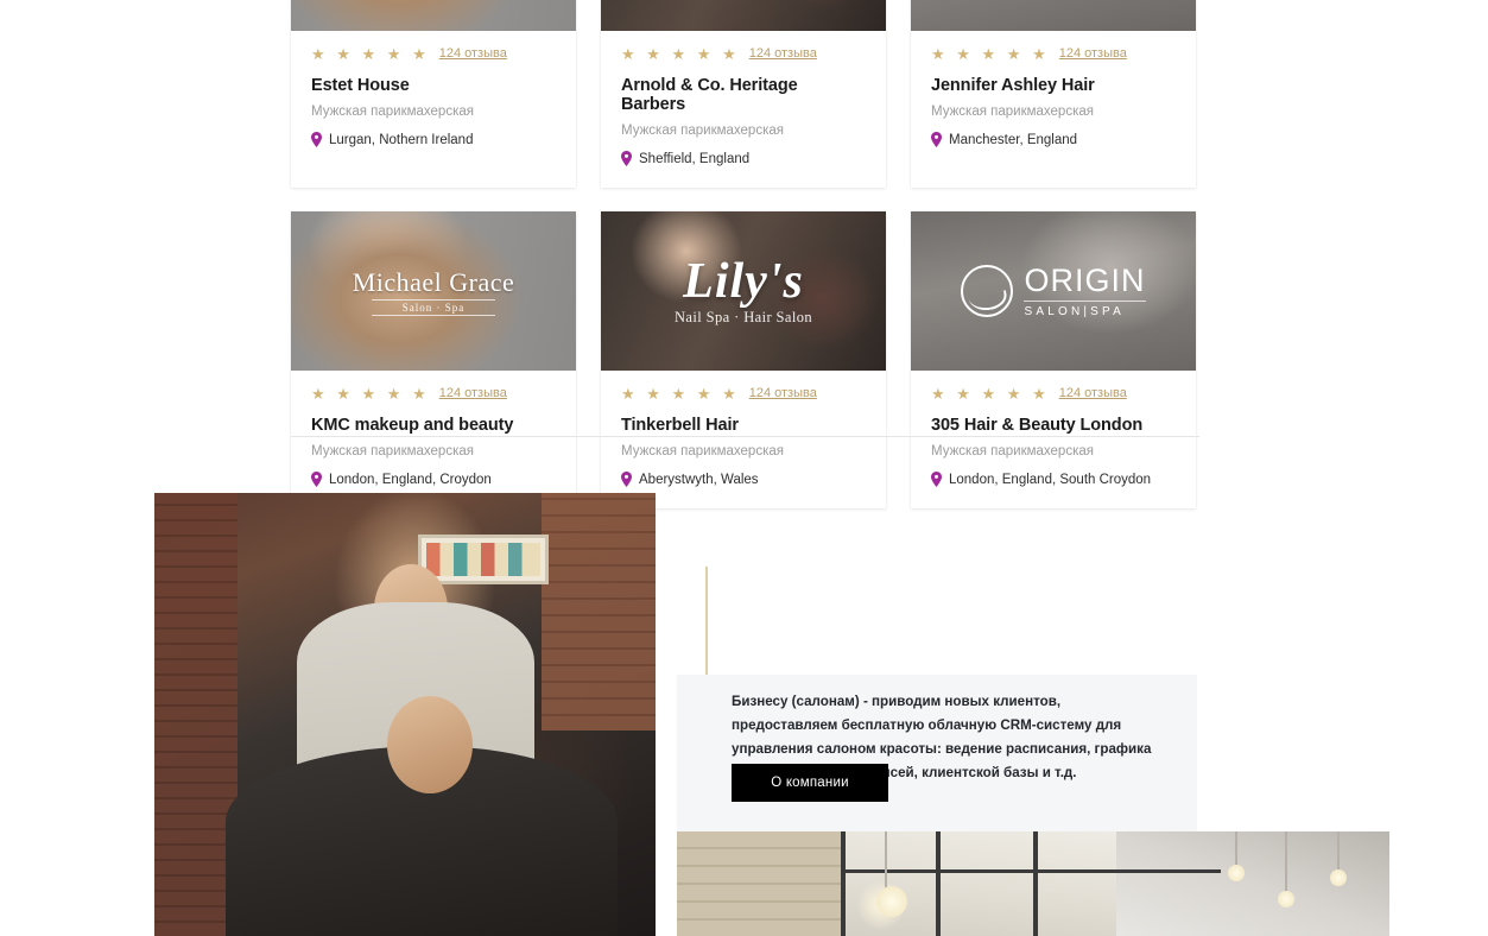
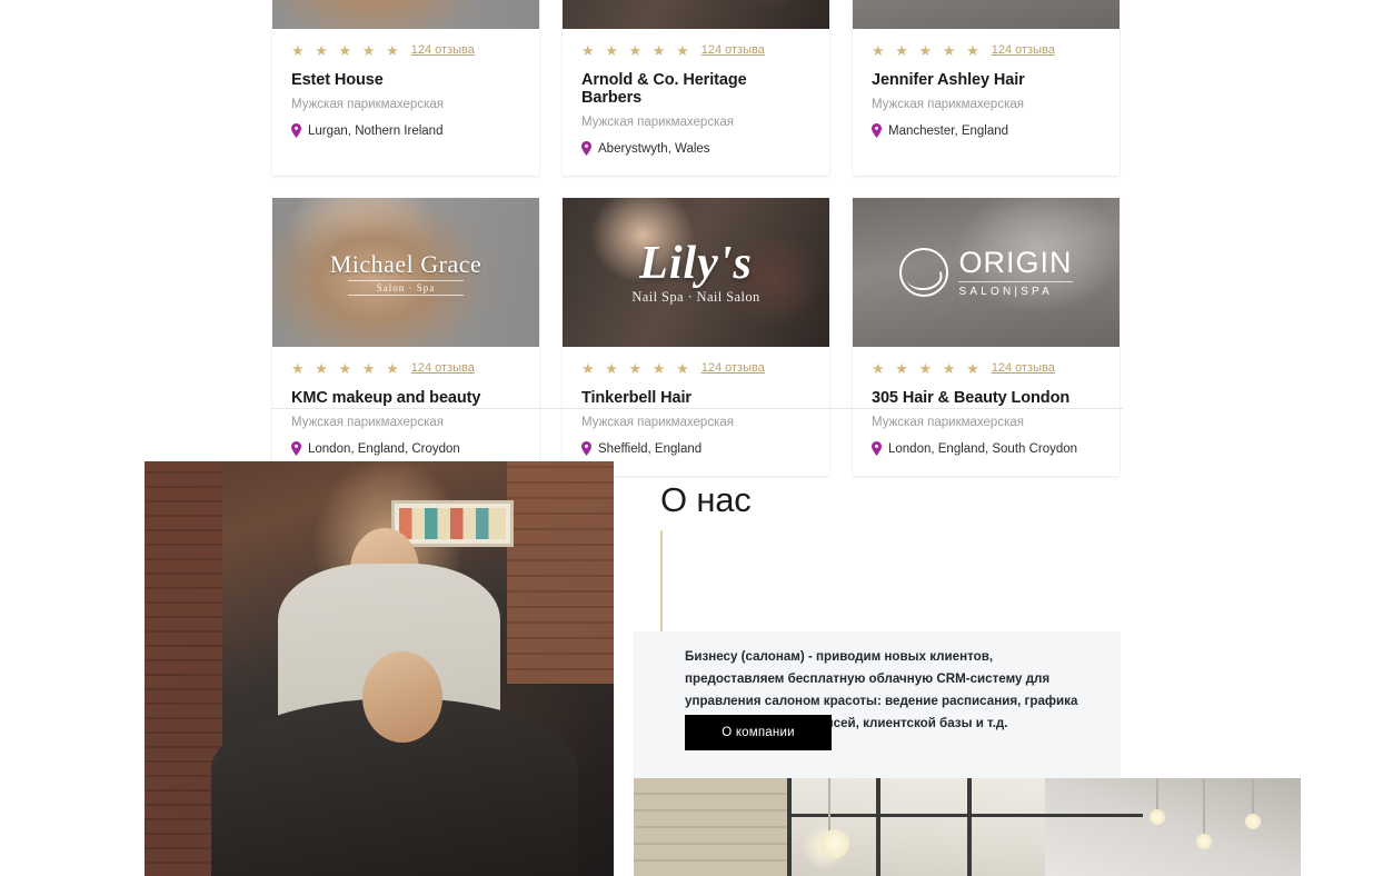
  ★ ★ ★ ★ ★
  124 отзыва
  Estet House
  Мужская парикмахерская
  Lurgan, Nothern Ireland
  ★ ★ ★ ★ ★
  124 отзыва
  Arnold & Co. Heritage Barbers
  Мужская парикмахерская
- Sheffield, England
+ Aberystwyth, Wales
  ★ ★ ★ ★ ★
  124 отзыва
  Jennifer Ashley Hair
  Мужская парикмахерская
  Manchester, England
  Michael Grace
  Salon · Spa
  ★ ★ ★ ★ ★
  124 отзыва
  KMC makeup and beauty
  Мужская парикмахерская
  London, England, Croydon
  Lily's
- Nail Spa · Hair Salon
+ Nail Spa · Nail Salon
  ★ ★ ★ ★ ★
  124 отзыва
  Tinkerbell Hair
  Мужская парикмахерская
- Aberystwyth, Wales
+ Sheffield, England
  ORIGIN
  SALON|SPA
  ★ ★ ★ ★ ★
  124 отзыва
  305 Hair & Beauty London
  Мужская парикмахерская
  London, England, South Croydon
+ О нас
  Бизнесу (салонам) - приводим новых клиентов, предоставляем бесплатную облачную CRM-систему для управления салоном красоты: ведение расписания, графика сей, клиентской базы и т.д.
  О компании
